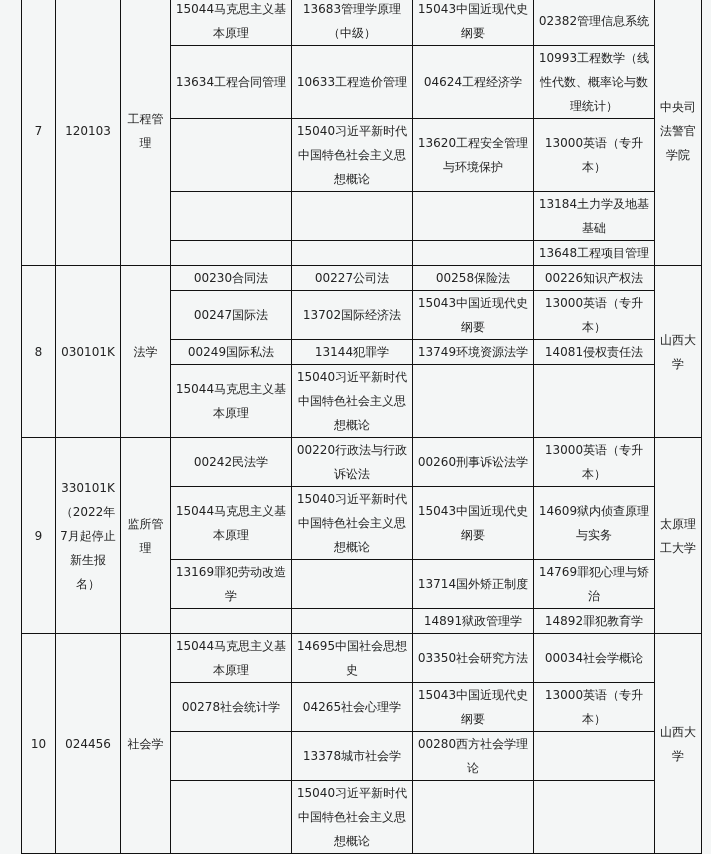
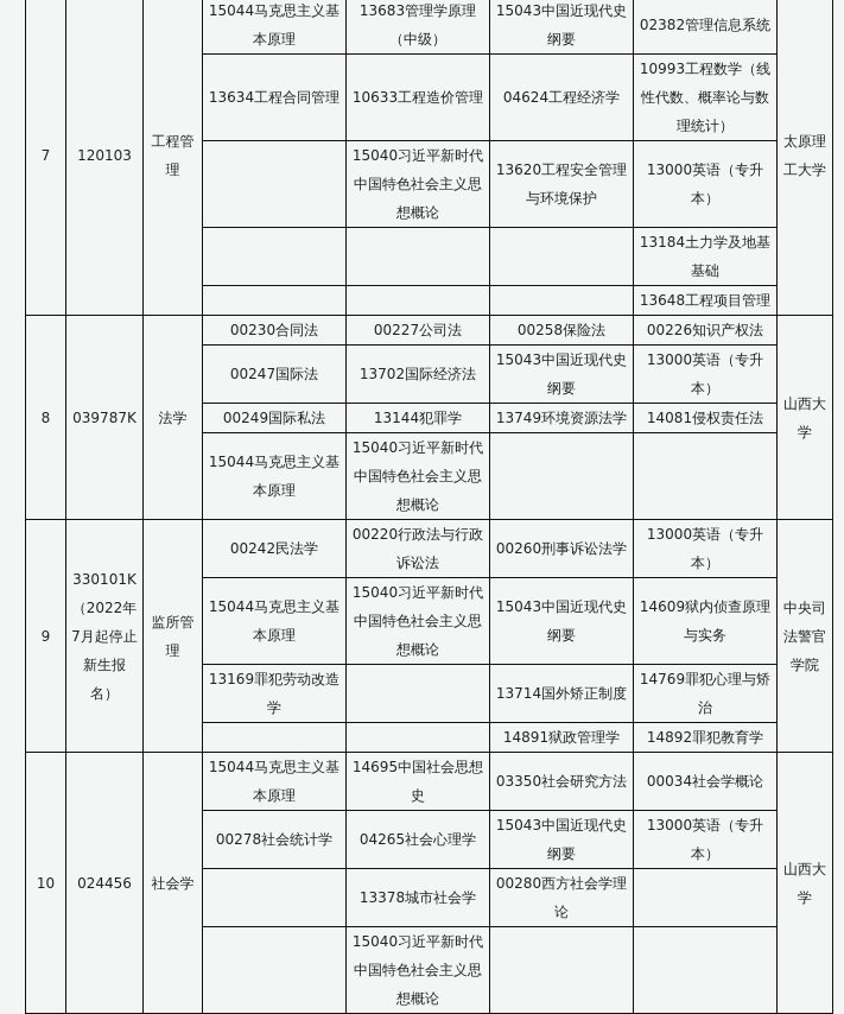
- 7	120103	工程管理	15044马克思主义基本原理	13683管理学原理（中级）	15043中国近现代史纲要	02382管理信息系统	中央司法警官学院
+ 7	120103	工程管理	15044马克思主义基本原理	13683管理学原理（中级）	15043中国近现代史纲要	02382管理信息系统	太原理工大学
  13634工程合同管理	10633工程造价管理	04624工程经济学	10993工程数学（线性代数、概率论与数理统计）
  	15040习近平新时代中国特色社会主义思想概论	13620工程安全管理与环境保护	13000英语（专升本）
  			13184土力学及地基基础
  			13648工程项目管理
- 8	030101K	法学	00230合同法	00227公司法	00258保险法	00226知识产权法	山西大学
+ 8	039787K	法学	00230合同法	00227公司法	00258保险法	00226知识产权法	山西大学
  00247国际法	13702国际经济法	15043中国近现代史纲要	13000英语（专升本）
  00249国际私法	13144犯罪学	13749环境资源法学	14081侵权责任法
  15044马克思主义基本原理	15040习近平新时代中国特色社会主义思想概论
- 9	330101K（2022年7月起停止新生报名）	监所管理	00242民法学	00220行政法与行政诉讼法	00260刑事诉讼法学	13000英语（专升本）	太原理工大学
+ 9	330101K（2022年7月起停止新生报名）	监所管理	00242民法学	00220行政法与行政诉讼法	00260刑事诉讼法学	13000英语（专升本）	中央司法警官学院
  15044马克思主义基本原理	15040习近平新时代中国特色社会主义思想概论	15043中国近现代史纲要	14609狱内侦查原理与实务
  13169罪犯劳动改造学		13714国外矫正制度	14769罪犯心理与矫治
  		14891狱政管理学	14892罪犯教育学
  10	024456	社会学	15044马克思主义基本原理	14695中国社会思想史	03350社会研究方法	00034社会学概论	山西大学
  00278社会统计学	04265社会心理学	15043中国近现代史纲要	13000英语（专升本）
  	13378城市社会学	00280西方社会学理论
  	15040习近平新时代中国特色社会主义思想概论
